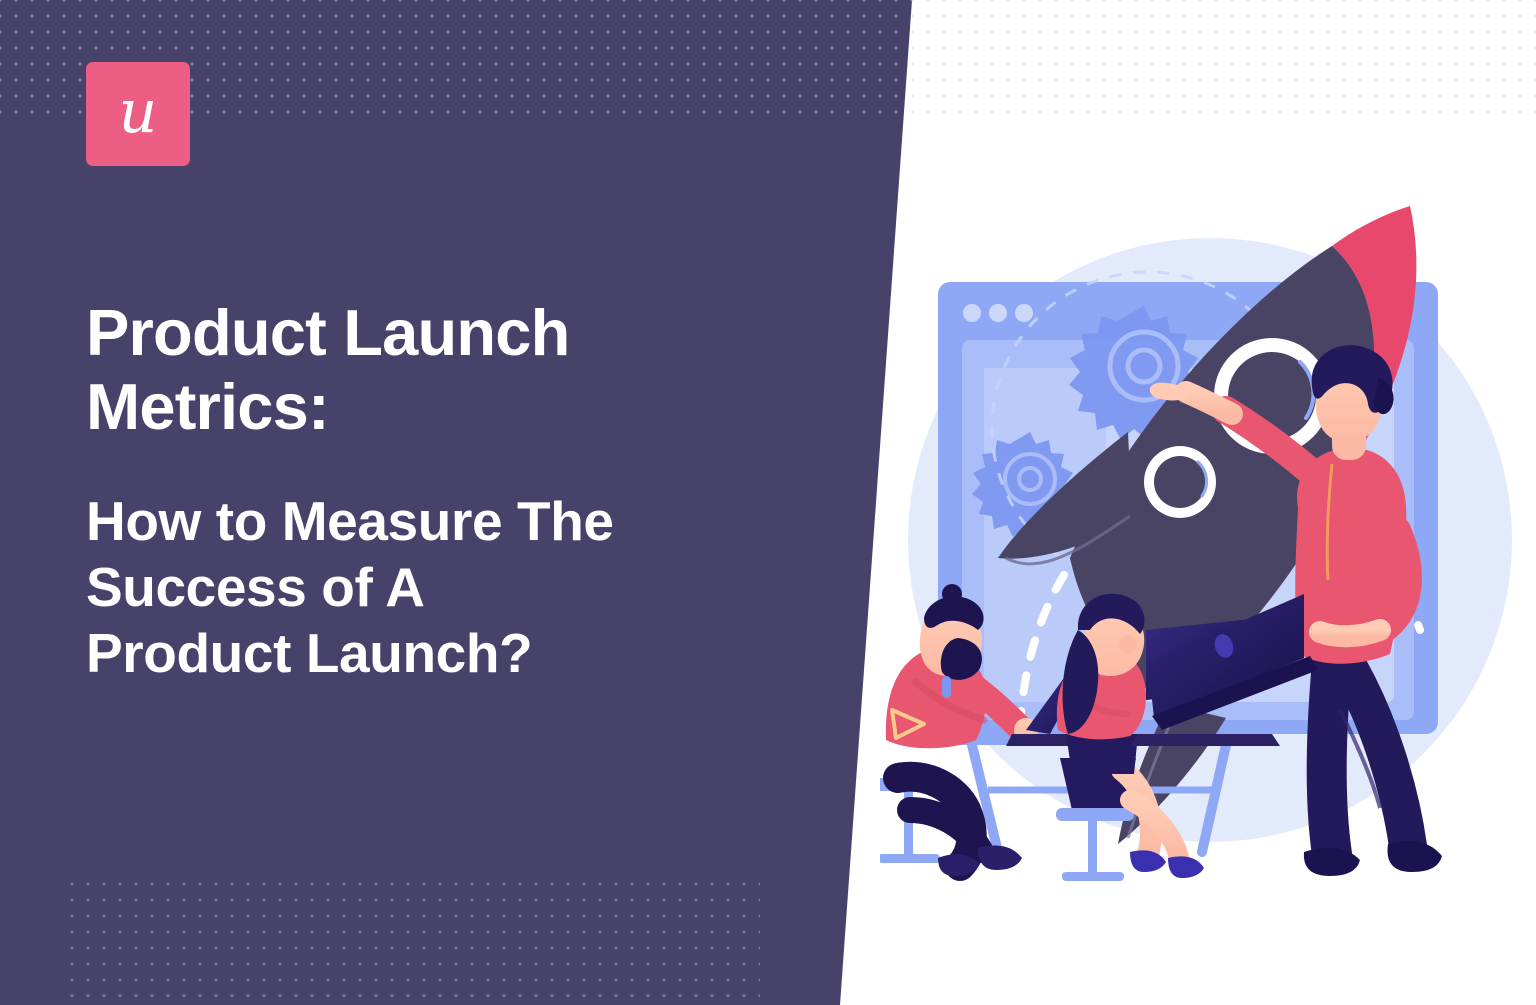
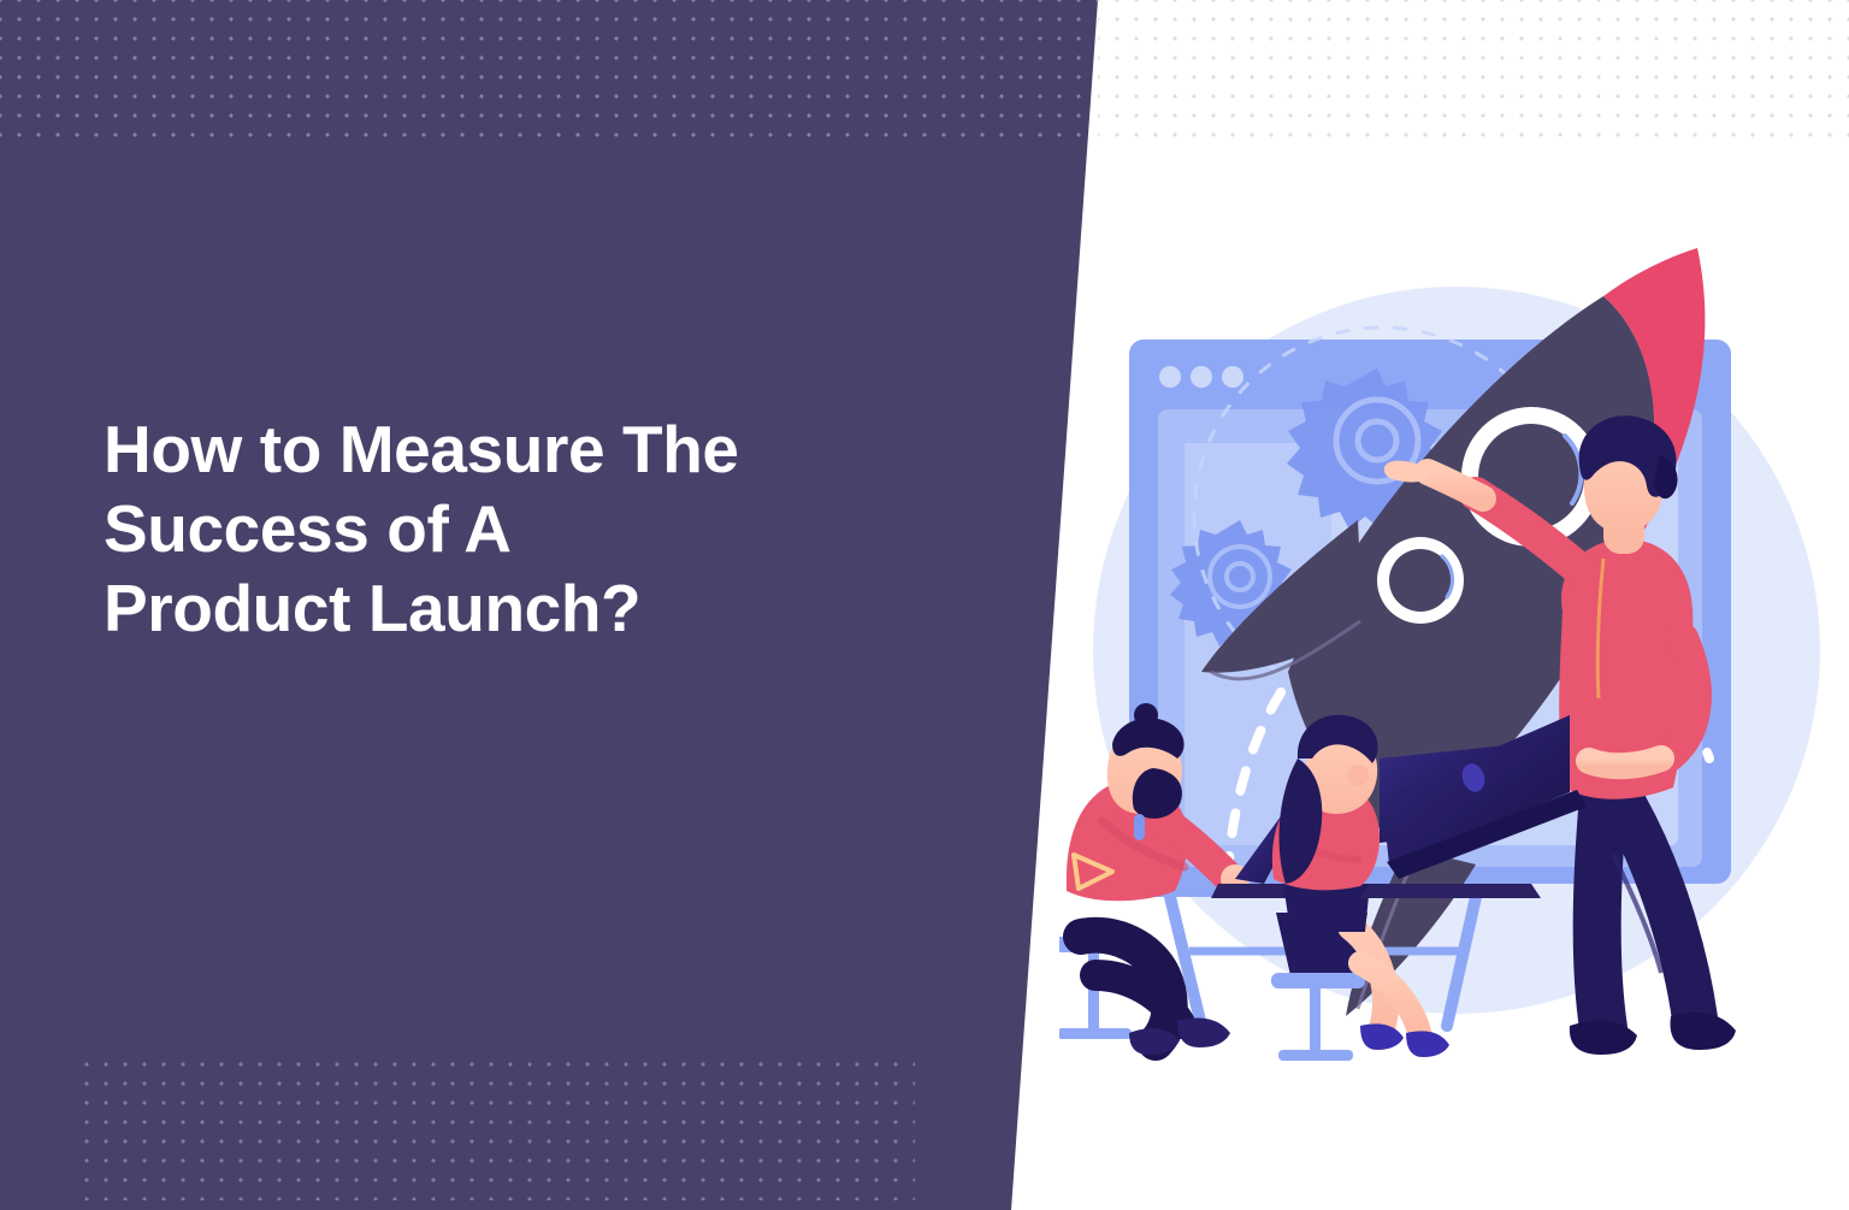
- u
- Product Launch
- Metrics:
  How to Measure The
  Success of A
  Product Launch?
